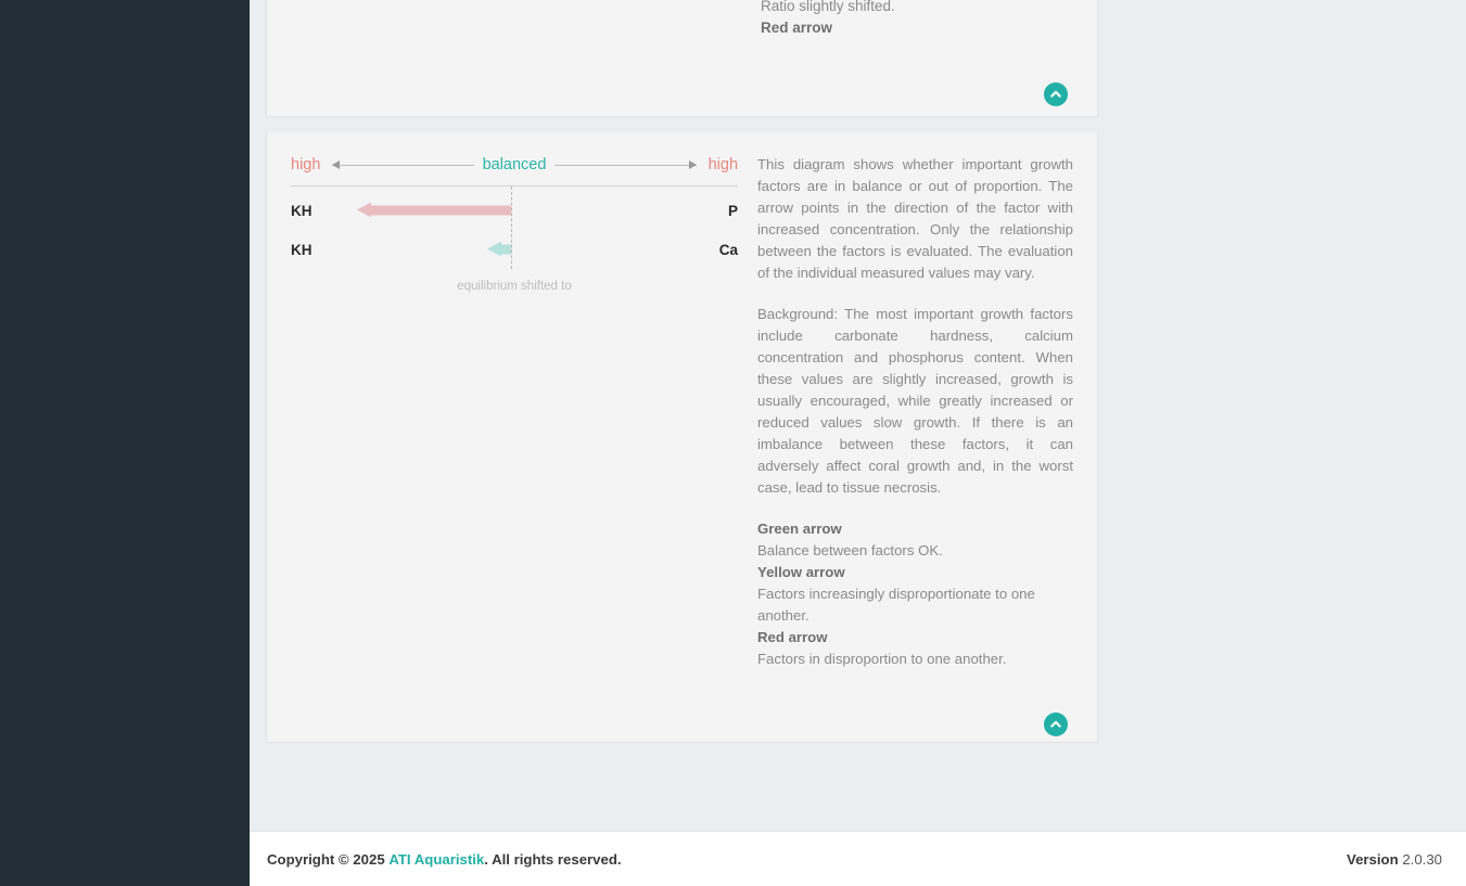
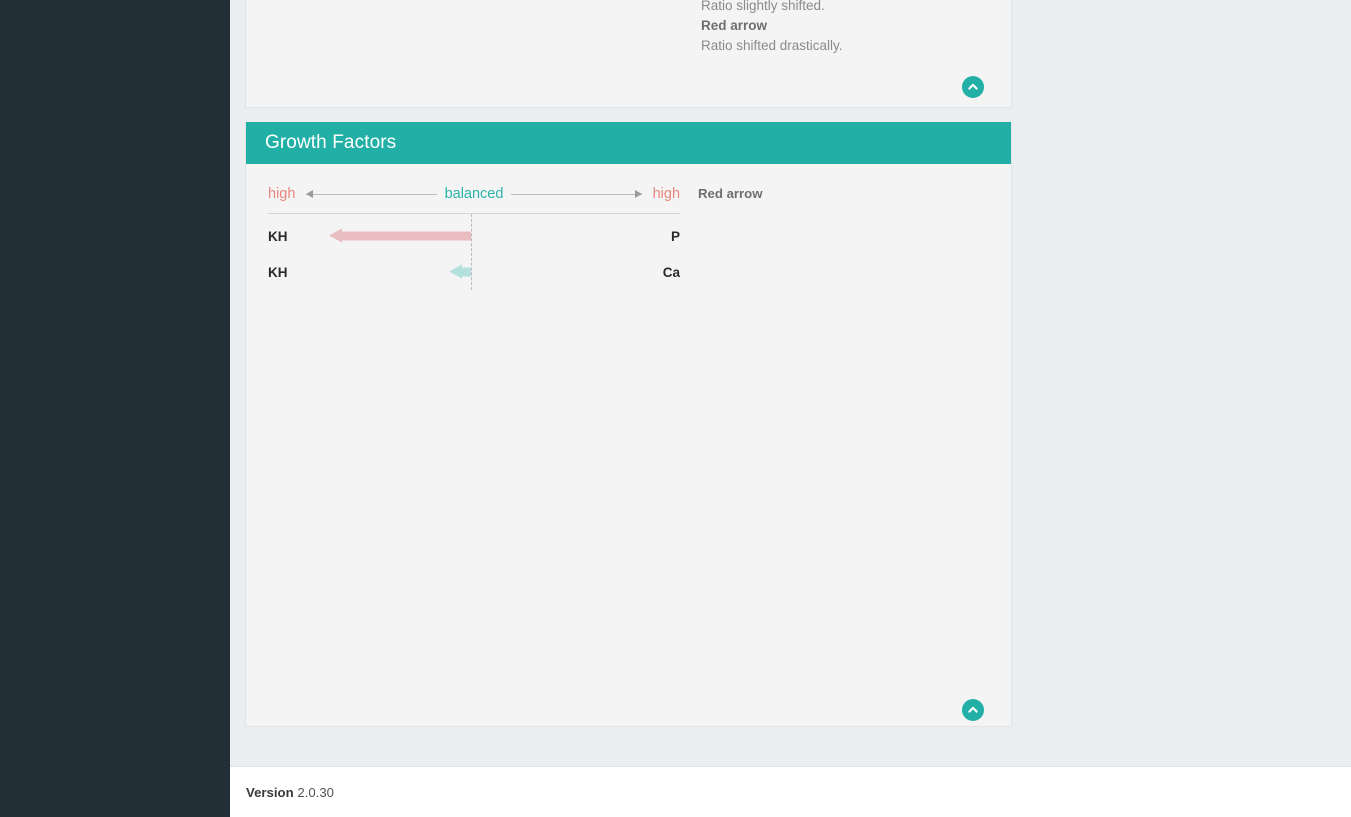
  Ratio slightly shifted.
  Red arrow
+ Ratio shifted drastically.
+ Growth Factors
  high
  balanced
  high
  KH
  P
  KH
  Ca
- equilibrium shifted to
- This diagram shows whether important growth factors are in balance or out of proportion. The arrow points in the direction of the factor with increased concentration. Only the relationship between the factors is evaluated. The evaluation of the individual measured values may vary.
- Background: The most important growth factors include carbonate hardness, calcium concentration and phosphorus content. When these values are slightly increased, growth is usually encouraged, while greatly increased or reduced values slow growth. If there is an imbalance between these factors, it can adversely affect coral growth and, in the worst case, lead to tissue necrosis.
- Green arrow
- Balance between factors OK.
- Yellow arrow
- Factors increasingly disproportionate to one another.
  Red arrow
- Factors in disproportion to one another.
- Copyright © 2025 ATI Aquaristik. All rights reserved.
  Version 2.0.30
